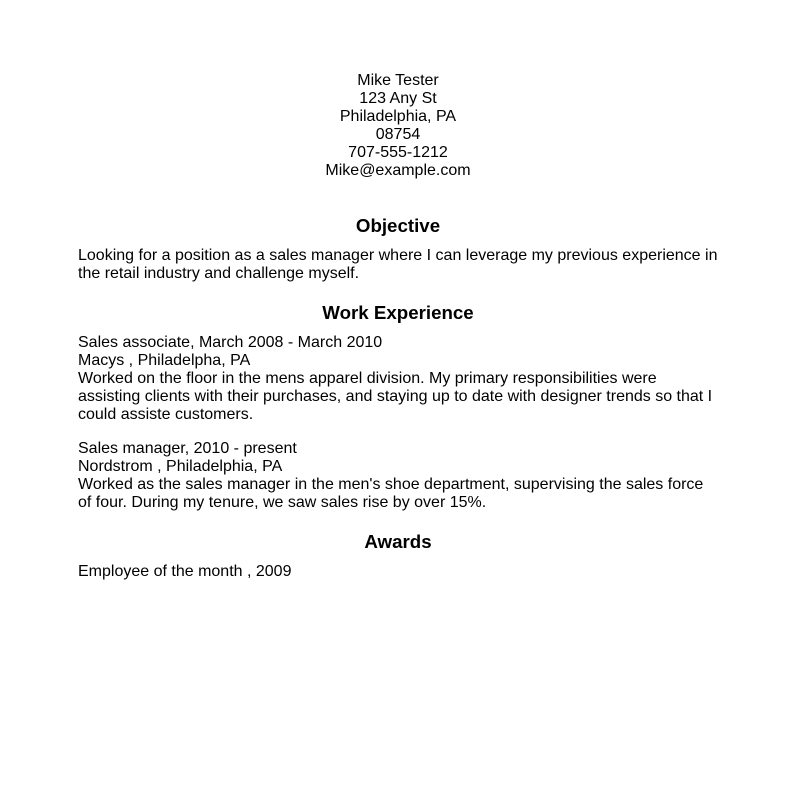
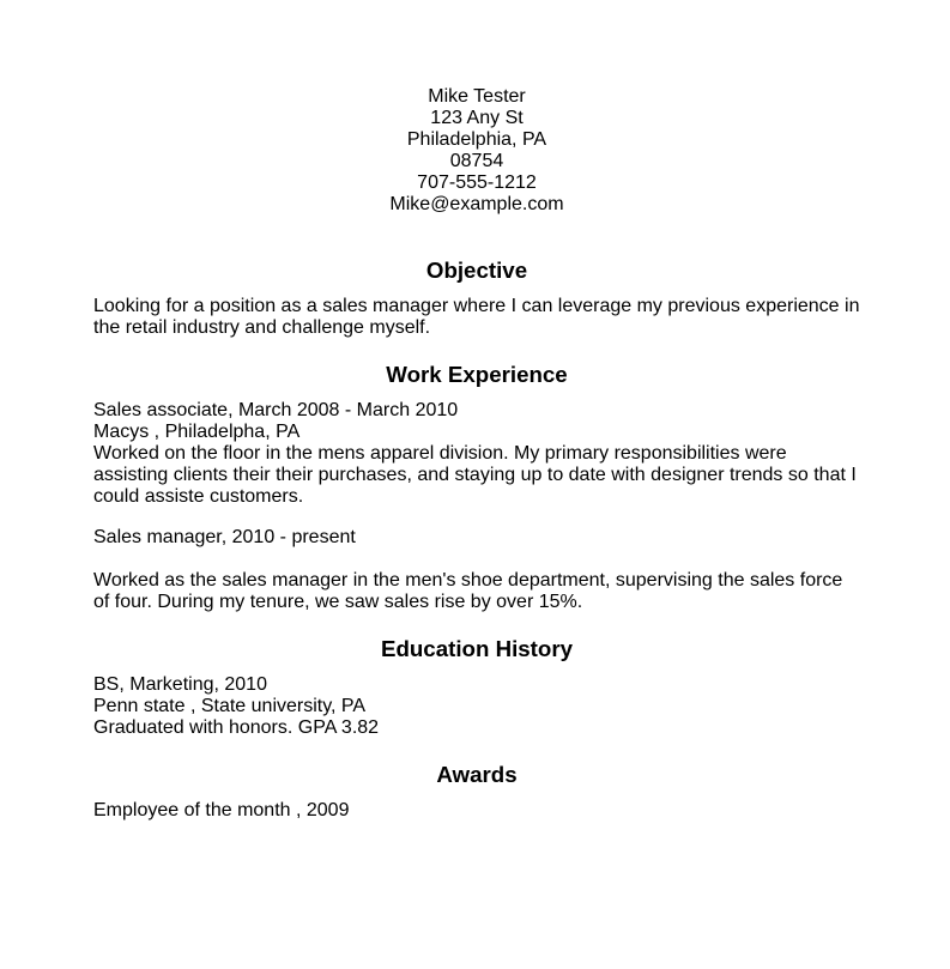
  Mike Tester
  123 Any St
  Philadelphia, PA
  08754
  707-555-1212
  Mike@example.com
  Objective
  Looking for a position as a sales manager where I can leverage my previous experience in the retail industry and challenge myself.
  Work Experience
  Sales associate, March 2008 - March 2010
  Macys , Philadelpha, PA
- Worked on the floor in the mens apparel division. My primary responsibilities were assisting clients with their purchases, and staying up to date with designer trends so that I could assiste customers.
+ Worked on the floor in the mens apparel division. My primary responsibilities were assisting clients their their purchases, and staying up to date with designer trends so that I could assiste customers.
  Sales manager, 2010 - present
- Nordstrom , Philadelphia, PA
  Worked as the sales manager in the men's shoe department, supervising the sales force of four. During my tenure, we saw sales rise by over 15%.
+ Education History
+ BS, Marketing, 2010
+ Penn state , State university, PA
+ Graduated with honors. GPA 3.82
  Awards
  Employee of the month , 2009
